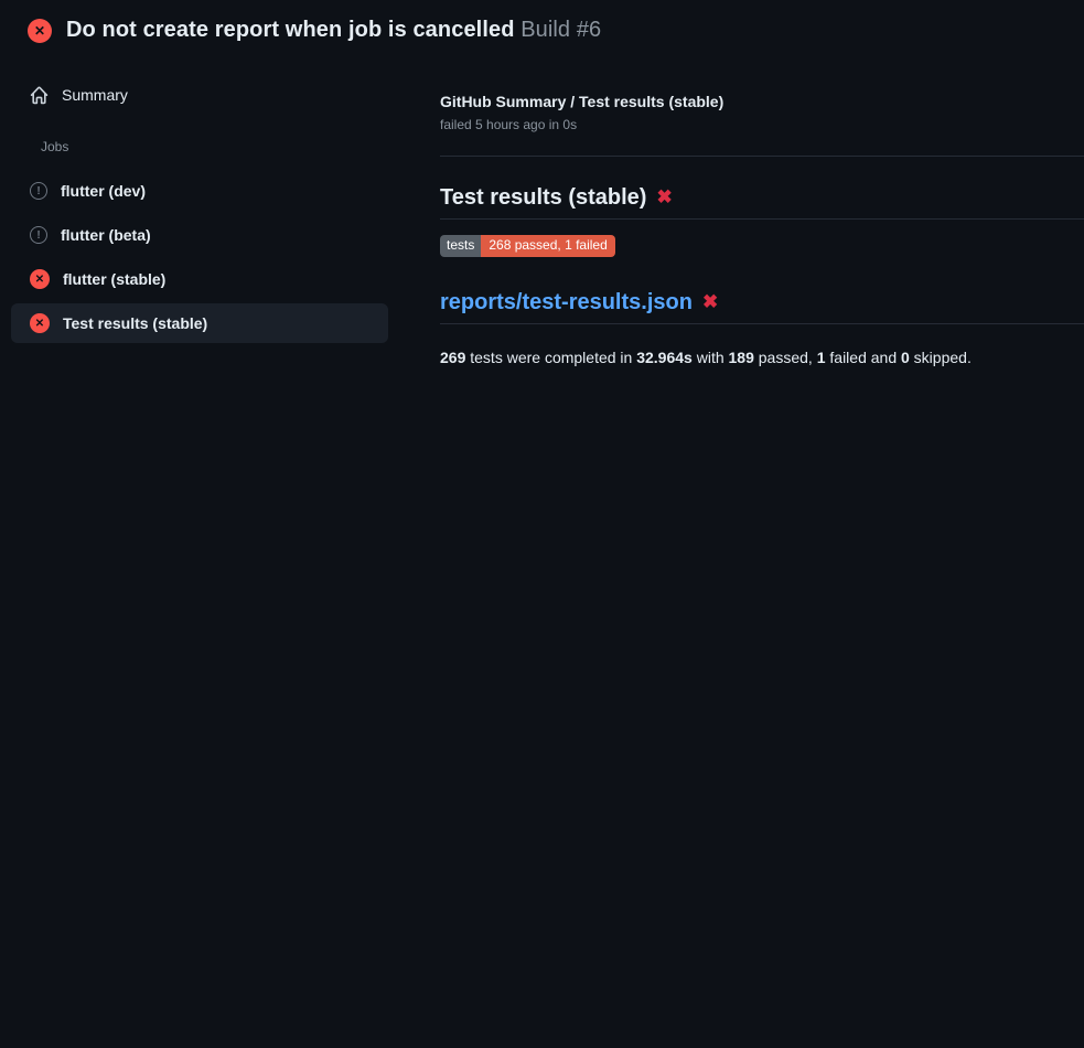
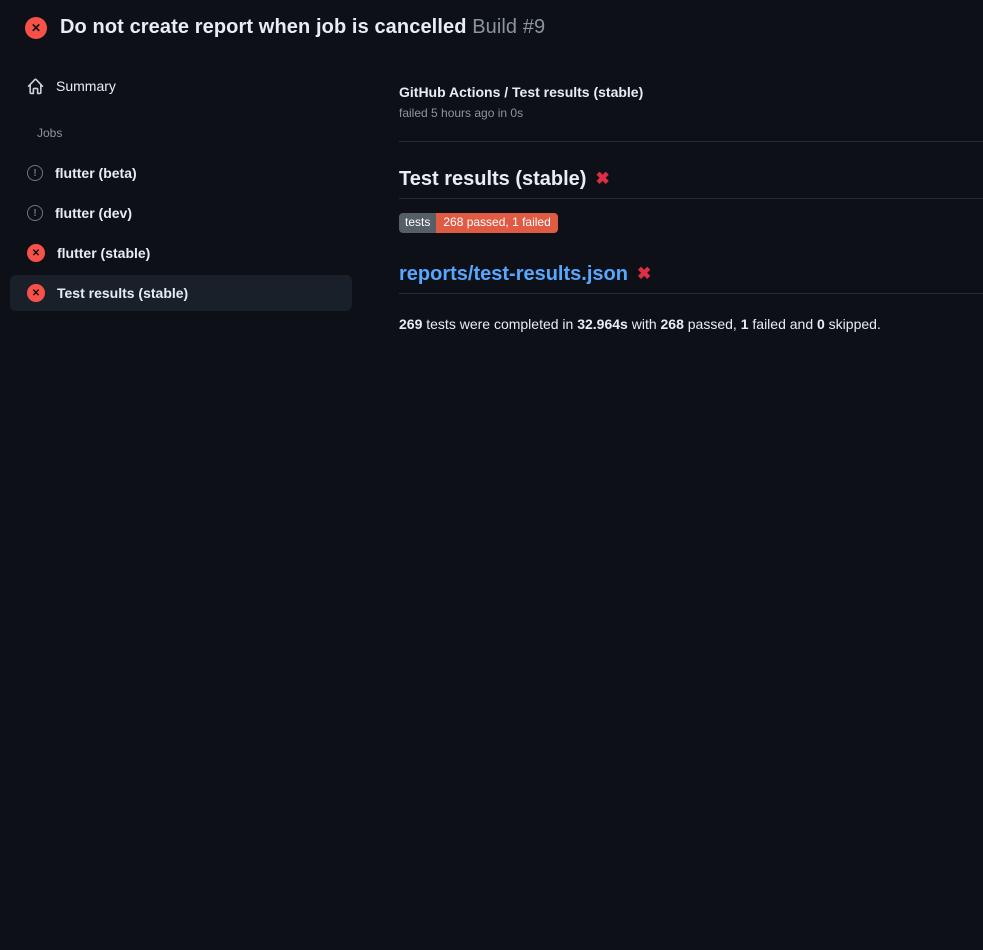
  ✕
- Do not create report when job is cancelled Build #6
+ Do not create report when job is cancelled Build #9
  Summary
  Jobs
  !
- flutter (dev)
+ flutter (beta)
  !
- flutter (beta)
+ flutter (dev)
  ✕
  flutter (stable)
  ✕
  Test results (stable)
- GitHub Summary / Test results (stable)
+ GitHub Actions / Test results (stable)
  failed 5 hours ago in 0s
  Test results (stable) ✖
  tests
  268 passed, 1 failed
  reports/test-results.json ✖
- 269 tests were completed in 32.964s with 189 passed, 1 failed and 0 skipped.
+ 269 tests were completed in 32.964s with 268 passed, 1 failed and 0 skipped.
